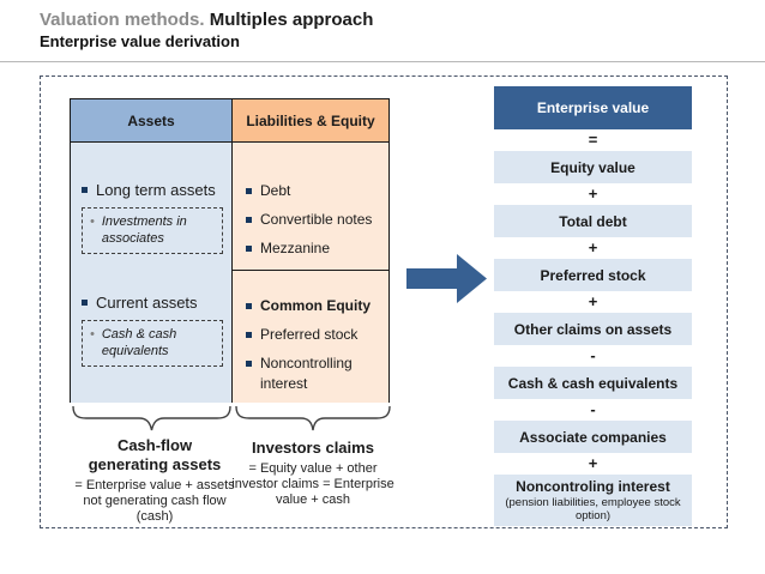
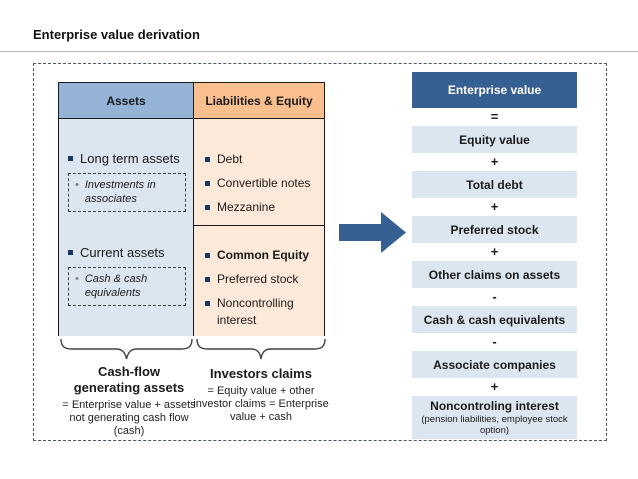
- Valuation methods. Multiples approach
  Enterprise value derivation
  Assets
  Liabilities & Equity
  Long term assets
  •
  Investments in associates
  Current assets
  •
  Cash & cash equivalents
  Debt
  Convertible notes
  Mezzanine
  Common Equity
  Preferred stock
  Noncontrolling interest
  Cash-flow generating assets
  = Enterprise value + assets not generating cash flow (cash)
  Investors claims
  = Equity value + other investor claims = Enterprise value + cash
  Enterprise value
  =
  Equity value
  +
  Total debt
  +
  Preferred stock
  +
  Other claims on assets
  -
  Cash & cash equivalents
  -
  Associate companies
  +
  Noncontroling interest
  (pension liabilities, employee stock option)
